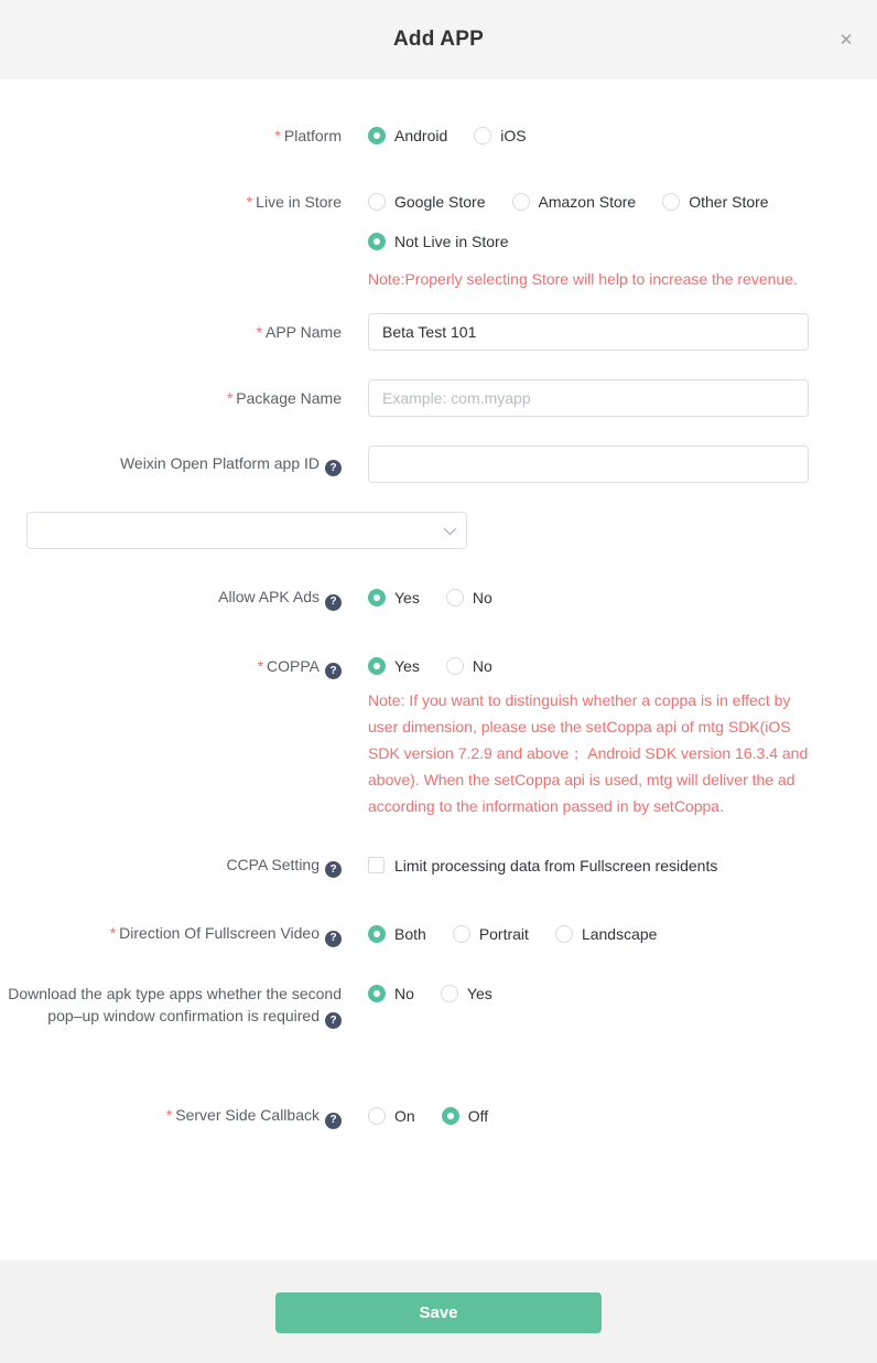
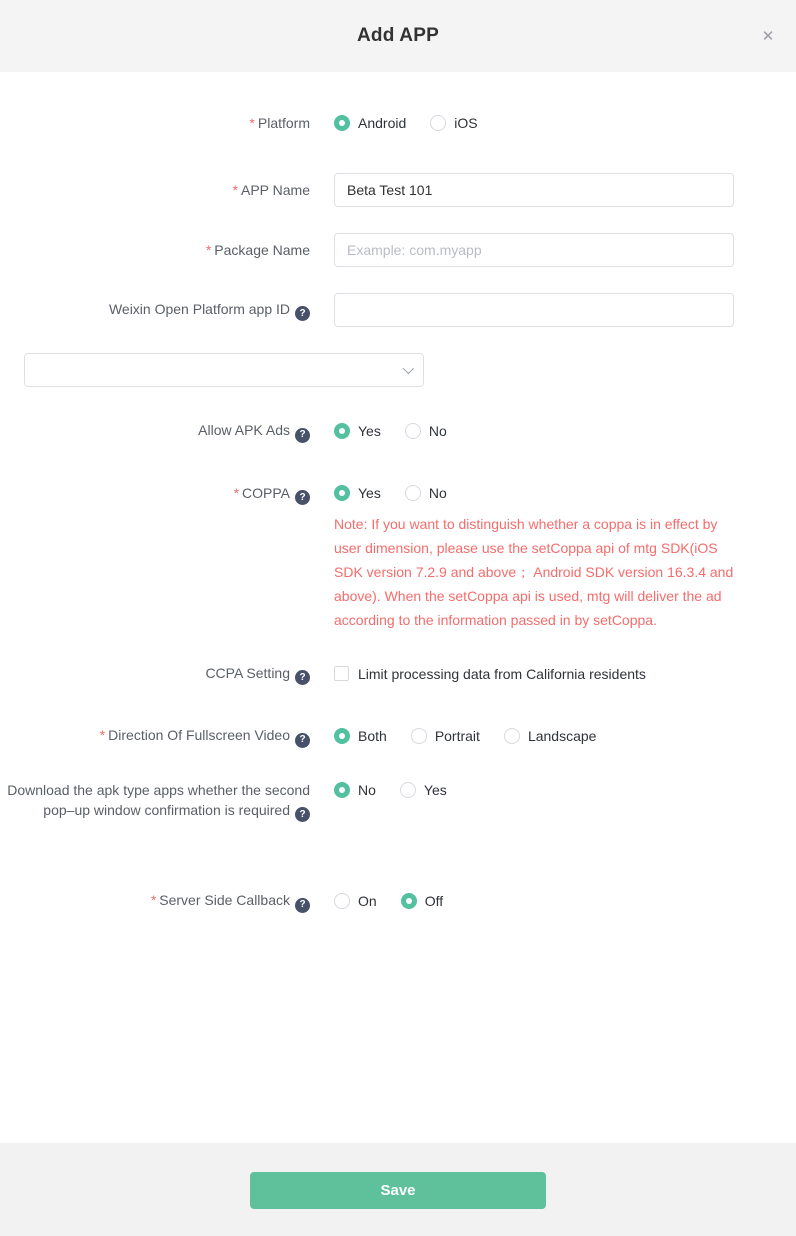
  Add APP
  ✕
  * Platform
  Android
  iOS
- * Live in Store
- Google Store
- Amazon Store
- Other Store
- Not Live in Store
- Note:Properly selecting Store will help to increase the revenue.
  * APP Name
  Beta Test 101
  * Package Name
  Example: com.myapp
  Weixin Open Platform app ID ?
  Allow APK Ads ?
  Yes
  No
  * COPPA ?
  Yes
  No
  Note: If you want to distinguish whether a coppa is in effect by user dimension, please use the setCoppa api of mtg SDK(iOS SDK version 7.2.9 and above； Android SDK version 16.3.4 and above). When the setCoppa api is used, mtg will deliver the ad according to the information passed in by setCoppa.
  CCPA Setting ?
- Limit processing data from Fullscreen residents
+ Limit processing data from California residents
  * Direction Of Fullscreen Video ?
  Both
  Portrait
  Landscape
  Download the apk type apps whether the second pop–up window confirmation is required ?
  No
  Yes
  * Server Side Callback ?
  On
  Off
  Save
